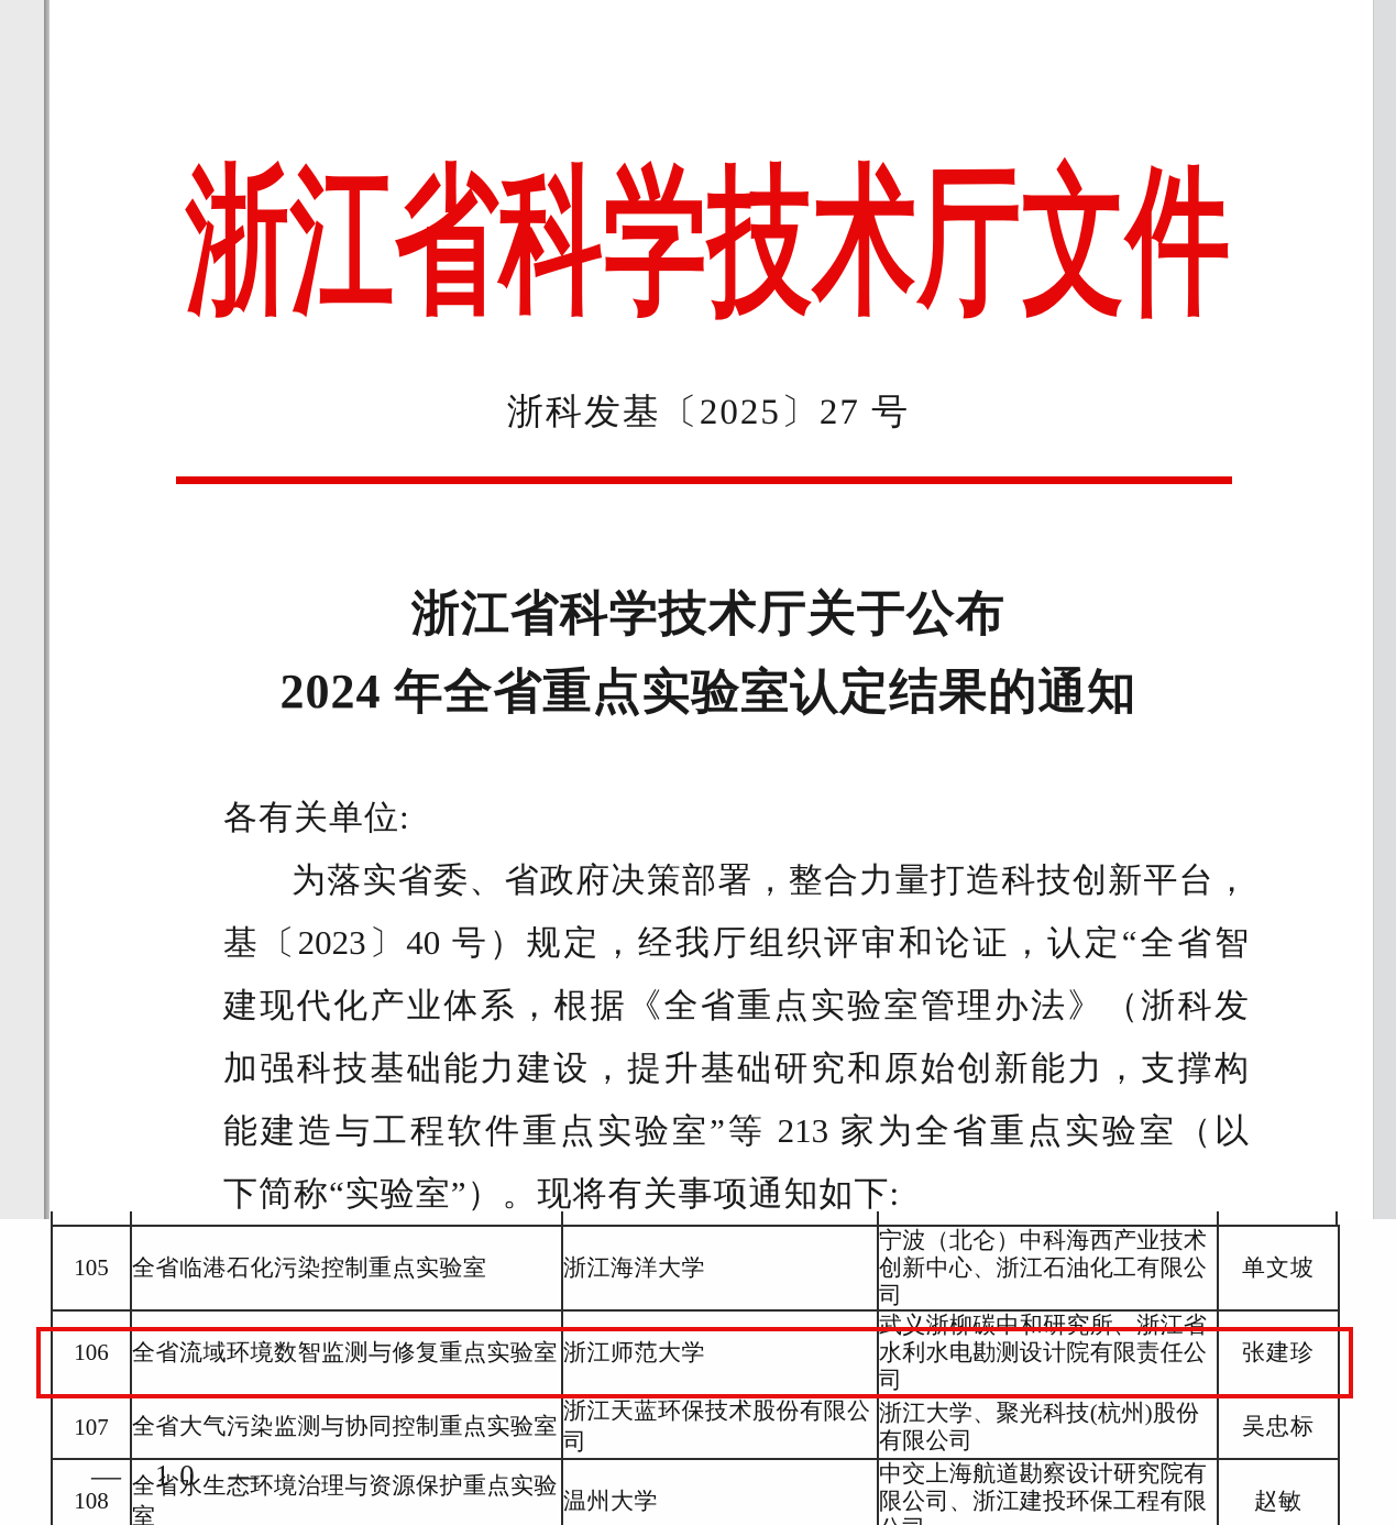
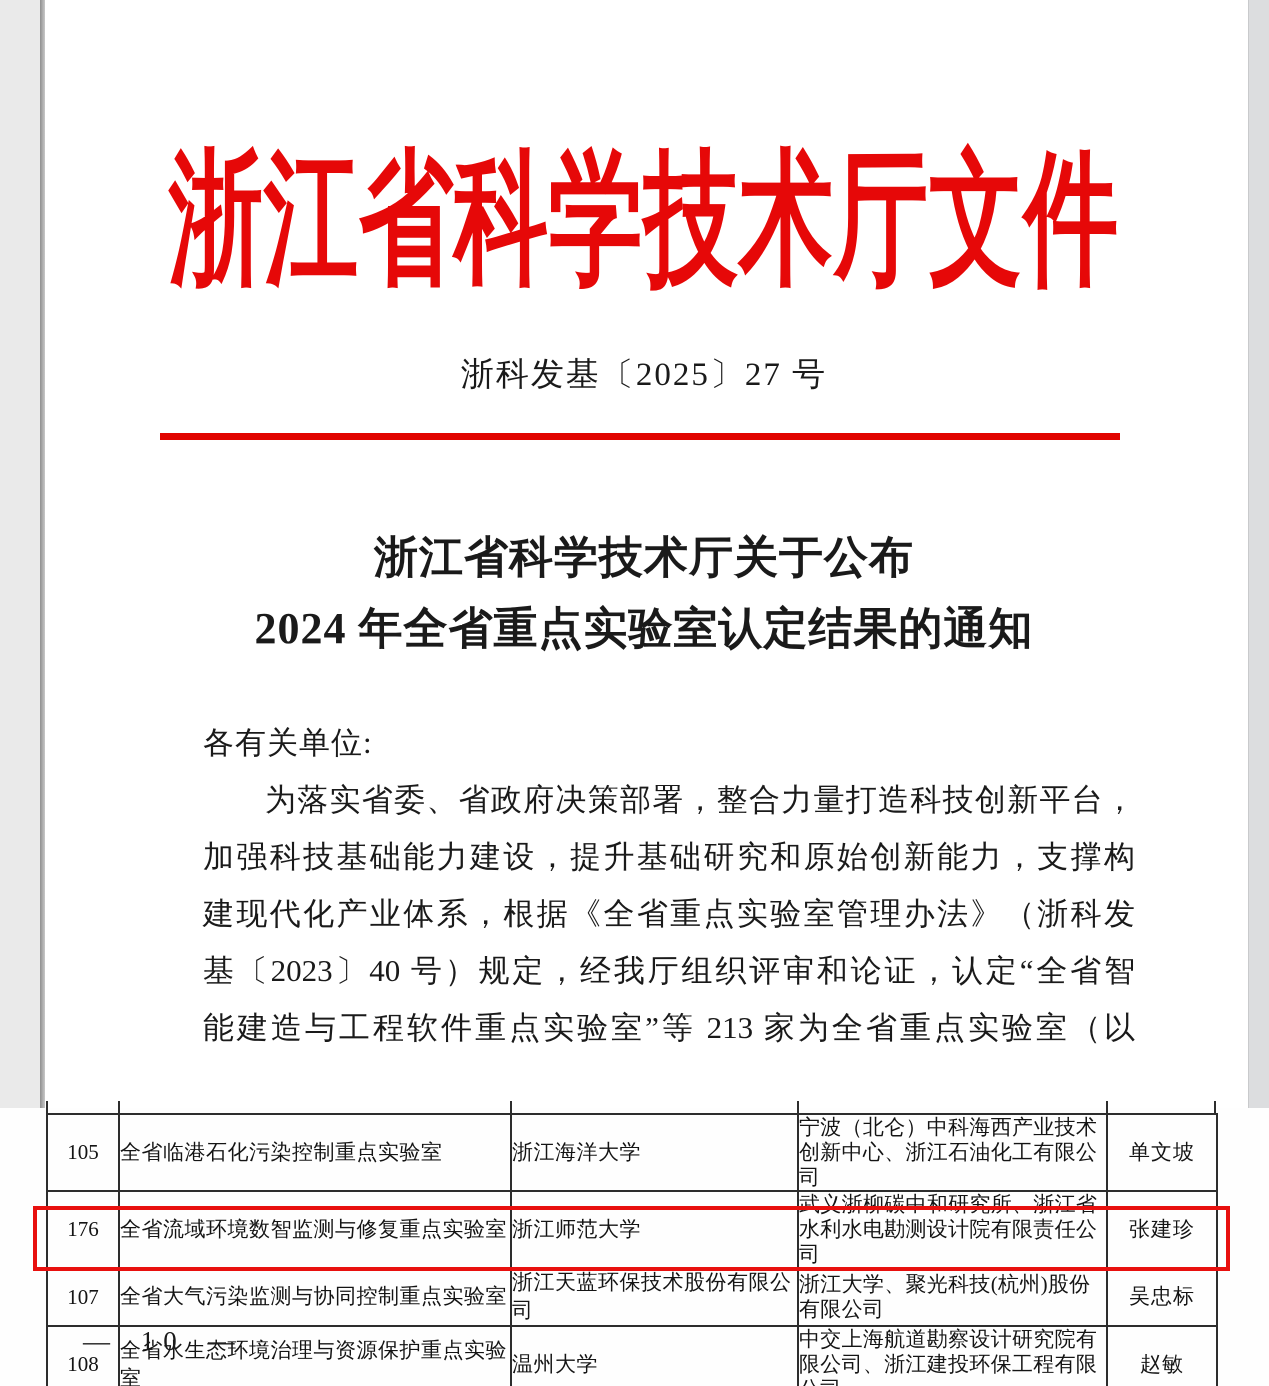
  浙江省科学技术厅文件
  浙科发基〔2025〕27 号
  浙江省科学技术厅关于公布
  2024 年全省重点实验室认定结果的通知
  各有关单位:
  为落实省委、省政府决策部署，整合力量打造科技创新平台，
- 基〔2023〕40 号）规定，经我厅组织评审和论证，认定“全省智
+ 加强科技基础能力建设，提升基础研究和原始创新能力，支撑构
  建现代化产业体系，根据《全省重点实验室管理办法》（浙科发
- 加强科技基础能力建设，提升基础研究和原始创新能力，支撑构
+ 基〔2023〕40 号）规定，经我厅组织评审和论证，认定“全省智
  能建造与工程软件重点实验室”等 213 家为全省重点实验室（以
- 下简称“实验室”）。现将有关事项通知如下:
  105	全省临港石化污染控制重点实验室	浙江海洋大学	宁波（北仑）中科海西产业技术创新中心、浙江石油化工有限公司	单文坡
- 106	全省流域环境数智监测与修复重点实验室	浙江师范大学	武义浙柳碳中和研究所、浙江省水利水电勘测设计院有限责任公司	张建珍
+ 176	全省流域环境数智监测与修复重点实验室	浙江师范大学	武义浙柳碳中和研究所、浙江省水利水电勘测设计院有限责任公司	张建珍
  107	全省大气污染监测与协同控制重点实验室	浙江天蓝环保技术股份有限公司	浙江大学、聚光科技(杭州)股份有限公司	吴忠标
  108	全省水生态环境治理与资源保护重点实验室	温州大学	中交上海航道勘察设计研究院有限公司、浙江建投环保工程有限	赵敏
  — 10 —
